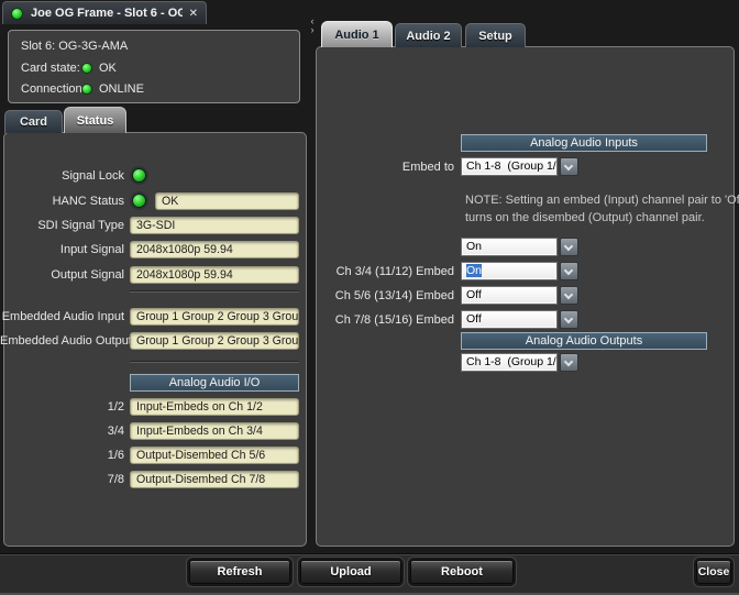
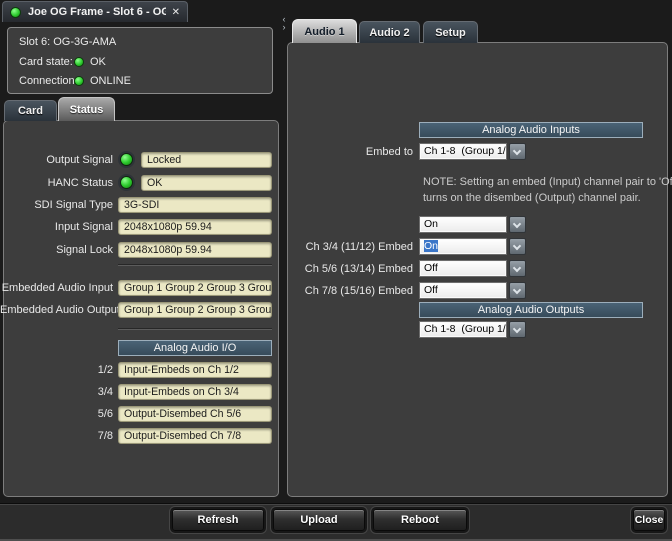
  Joe OG Frame - Slot 6 - OG
  ✕
  Slot 6: OG-3G-AMA
  Card state:
  OK
  Connection
  ONLINE
  Card
  Status
- Signal Lock
+ Output Signal
+ Locked
  HANC Status
  OK
  SDI Signal Type
  3G-SDI
  Input Signal
  2048x1080p 59.94
- Output Signal
+ Signal Lock
  2048x1080p 59.94
  Embedded Audio Input
  Group 1 Group 2 Group 3 Grou
  Embedded Audio Outpu
  Group 1 Group 2 Group 3 Grou
  Analog Audio I/O
  1/2
  Input-Embeds on Ch 1/2
  3/4
  Input-Embeds on Ch 3/4
- 1/6
+ 5/6
  Output-Disembed Ch 5/6
  7/8
  Output-Disembed Ch 7/8
  ‹
  ›
  Audio 1
  Audio 2
  Setup
  Analog Audio Inputs
  Embed to
  Ch 1-8 (Group 1/
  NOTE: Setting an embed (Input) channel pair to 'Of
  turns on the disembed (Output) channel pair.
  On
  Ch 3/4 (11/12) Embed
  On
  Ch 5/6 (13/14) Embed
  Off
  Ch 7/8 (15/16) Embed
  Off
  Analog Audio Outputs
  Ch 1-8 (Group 1/
  Refresh
  Upload
  Reboot
  Close
